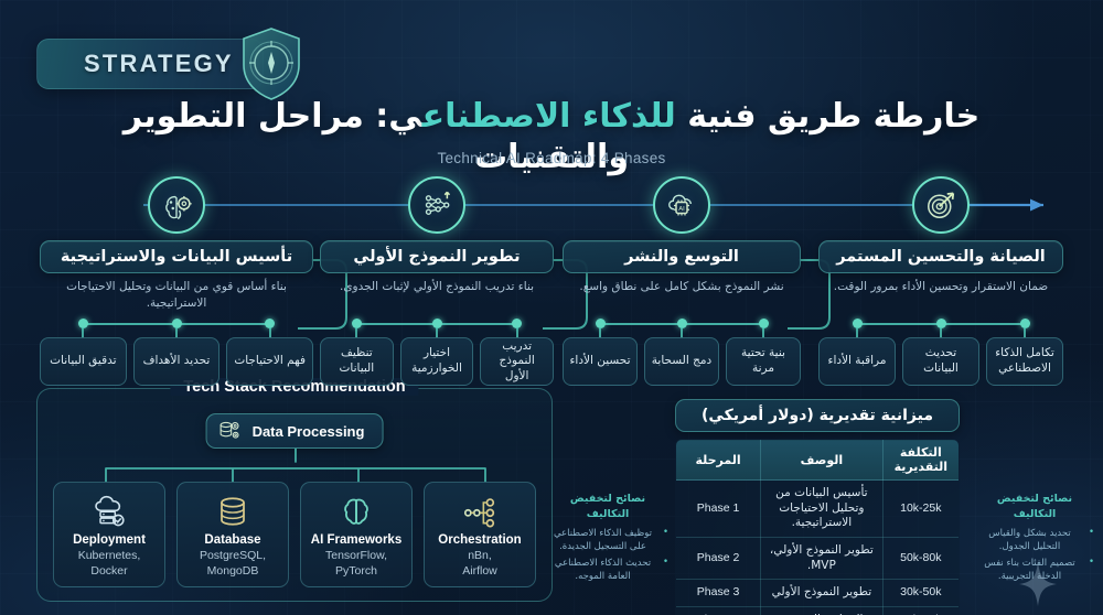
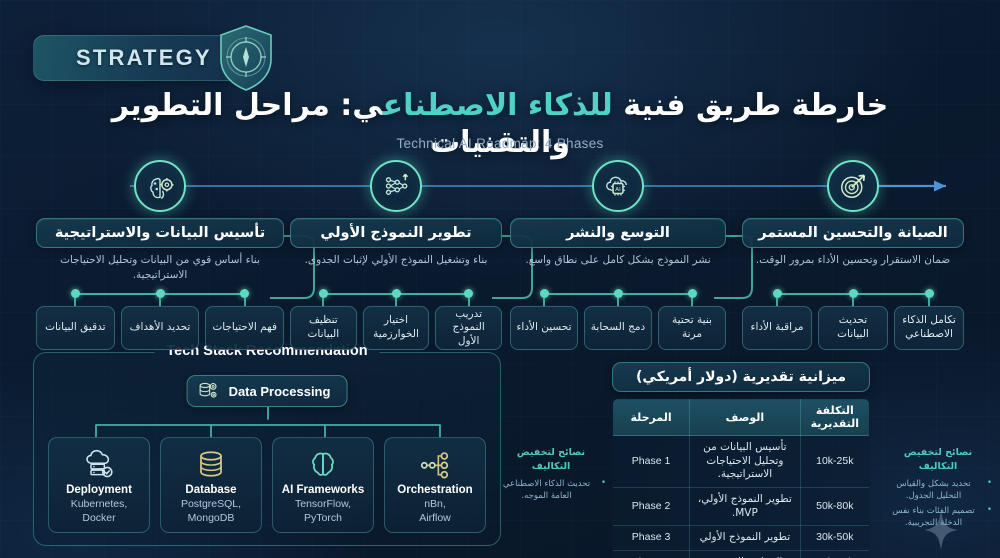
  STRATEGY
  خارطة طريق فنية للذكاء الاصطناعي: مراحل التطوير والتقنيات
  Technical AI Roadmap: 4 Phases
  تأسيس البيانات والاستراتيجية
  بناء أساس قوي من البيانات وتحليل الاحتياجات الاستراتيجية.
  تدقيق البيانات
  تحديد الأهداف
  فهم الاحتياجات
  تطوير النموذج الأولي
- بناء تدريب النموذج الأولي لإثبات الجدوى.
+ بناء وتشغيل النموذج الأولي لإثبات الجدوى.
  تنظيف البيانات
  اختيار الخوارزمية
  تدريب النموذج الأول
  التوسع والنشر
  نشر النموذج بشكل كامل على نطاق واسع.
  تحسين الأداء
  دمج السحابة
  بنية تحتية مرنة
  الصيانة والتحسين المستمر
  ضمان الاستقرار وتحسين الأداء بمرور الوقت.
  مراقبة الأداء
  تحديث البيانات
  تكامل الذكاء الاصطناعي
  Tech Stack Recommendation
  Data Processing
  Orchestration
  nBn,
  Airflow
  AI Frameworks
  TensorFlow,
  PyTorch
  Database
  PostgreSQL,
  MongoDB
  Deployment
  Kubernetes,
  Docker
  ميزانية تقديرية (دولار أمريكي)
  التكلفة التقديرية	الوصف	المرحلة
  10k-25k	تأسيس البيانات من وتحليل الاحتياجات الاستراتيجية.	Phase 1
  50k-80k	تطوير النموذج الأولي، MVP.	Phase 2
  30k-50k	تطوير النموذج الأولي	Phase 3
  نصائح لتخفيض التكاليف
- توظيف الذكاء الاصطناعي على التسجيل الجديدة.
  تحديث الذكاء الاصطناعي العامة الموجه.
  نصائح لتخفيض التكاليف
  تحديد بشكل والقياس التحليل الجدول.
  تصميم الفئات بناء نفس الدخلة التجريبية.
